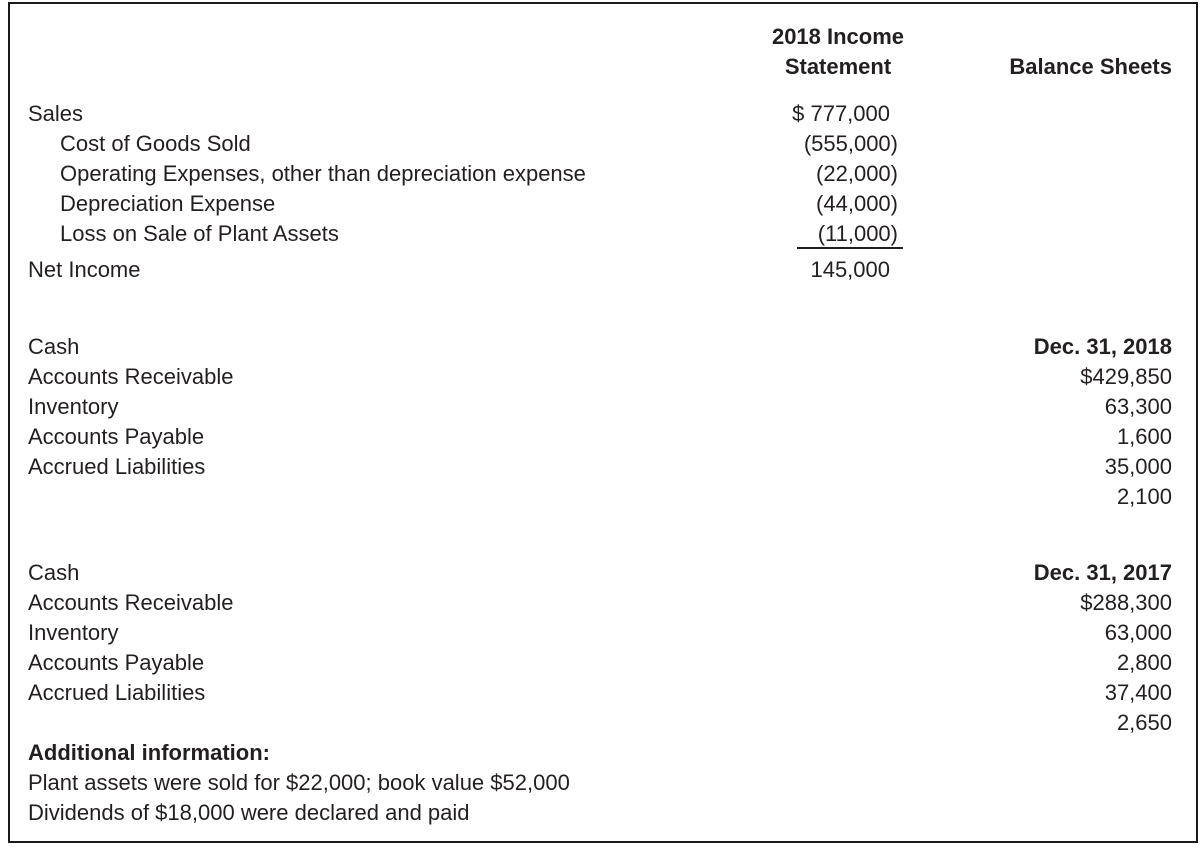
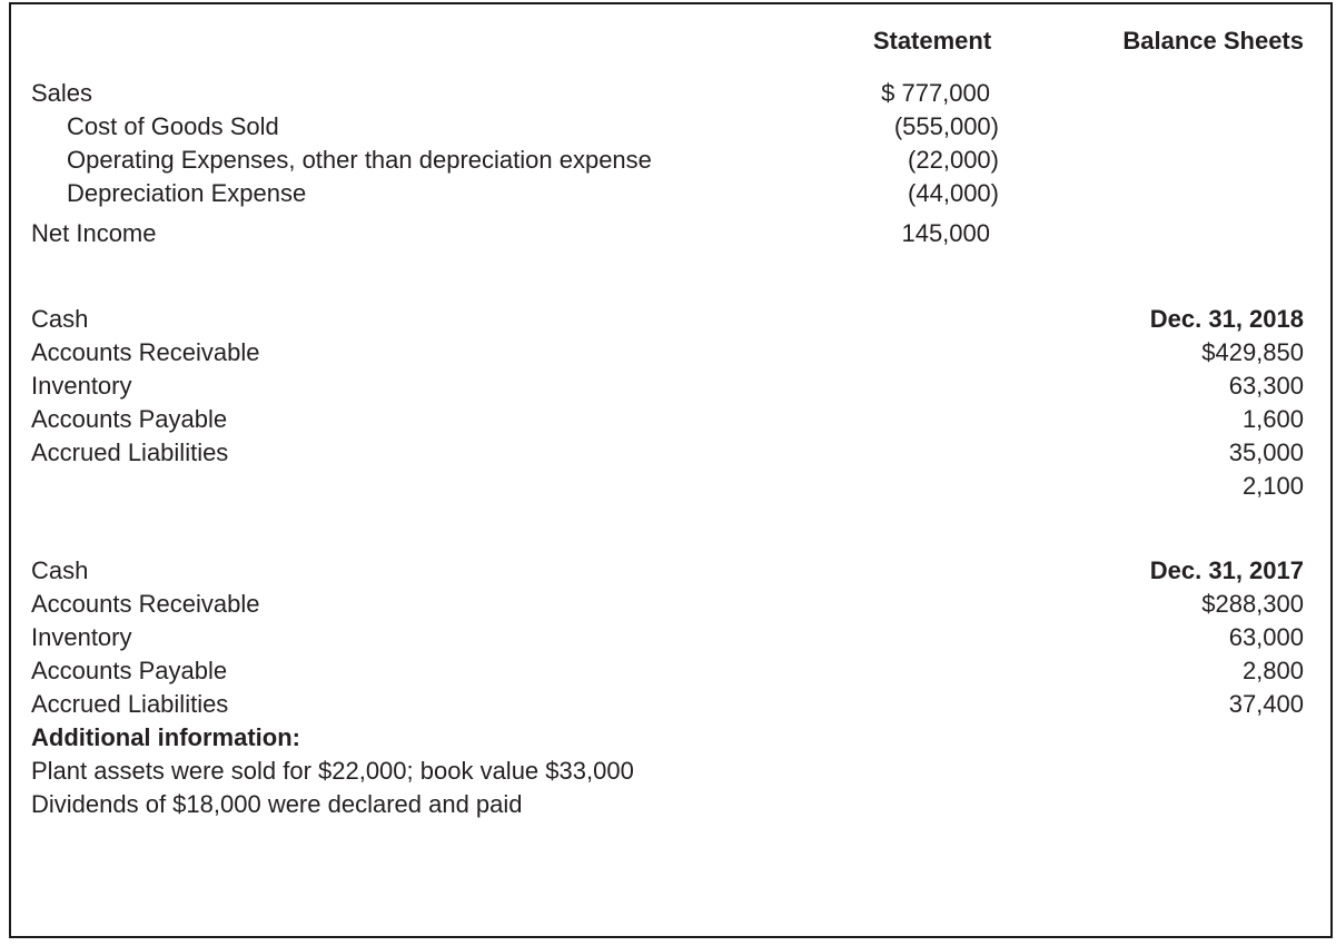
- 2018 Income
  Statement
  Balance Sheets
  Sales
  $ 777,000
  Cost of Goods Sold
  (555,000)
  Operating Expenses, other than depreciation expense
  (22,000)
  Depreciation Expense
  (44,000)
- Loss on Sale of Plant Assets
- (11,000)
  Net Income
  145,000
  Cash
  Dec. 31, 2018
  Accounts Receivable
  $429,850
  Inventory
  63,300
  Accounts Payable
  1,600
  Accrued Liabilities
  35,000
  2,100
  Cash
  Dec. 31, 2017
  Accounts Receivable
  $288,300
  Inventory
  63,000
  Accounts Payable
  2,800
  Accrued Liabilities
  37,400
- 2,650
  Additional information:
- Plant assets were sold for $22,000; book value $52,000
+ Plant assets were sold for $22,000; book value $33,000
  Dividends of $18,000 were declared and paid
